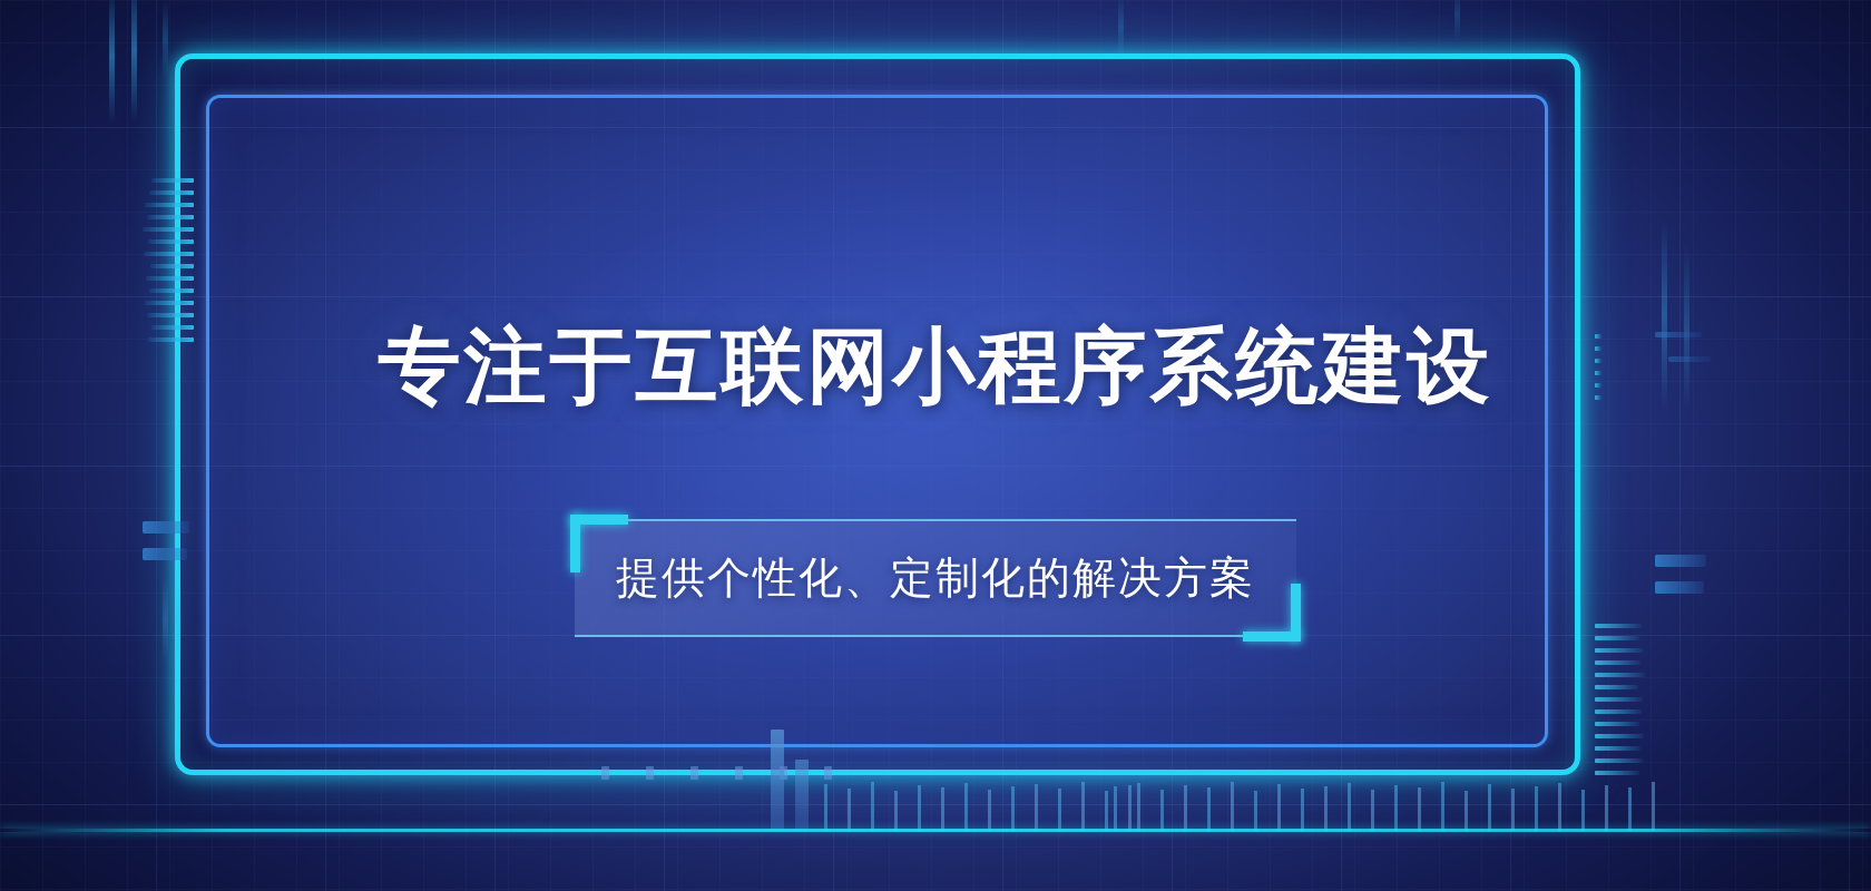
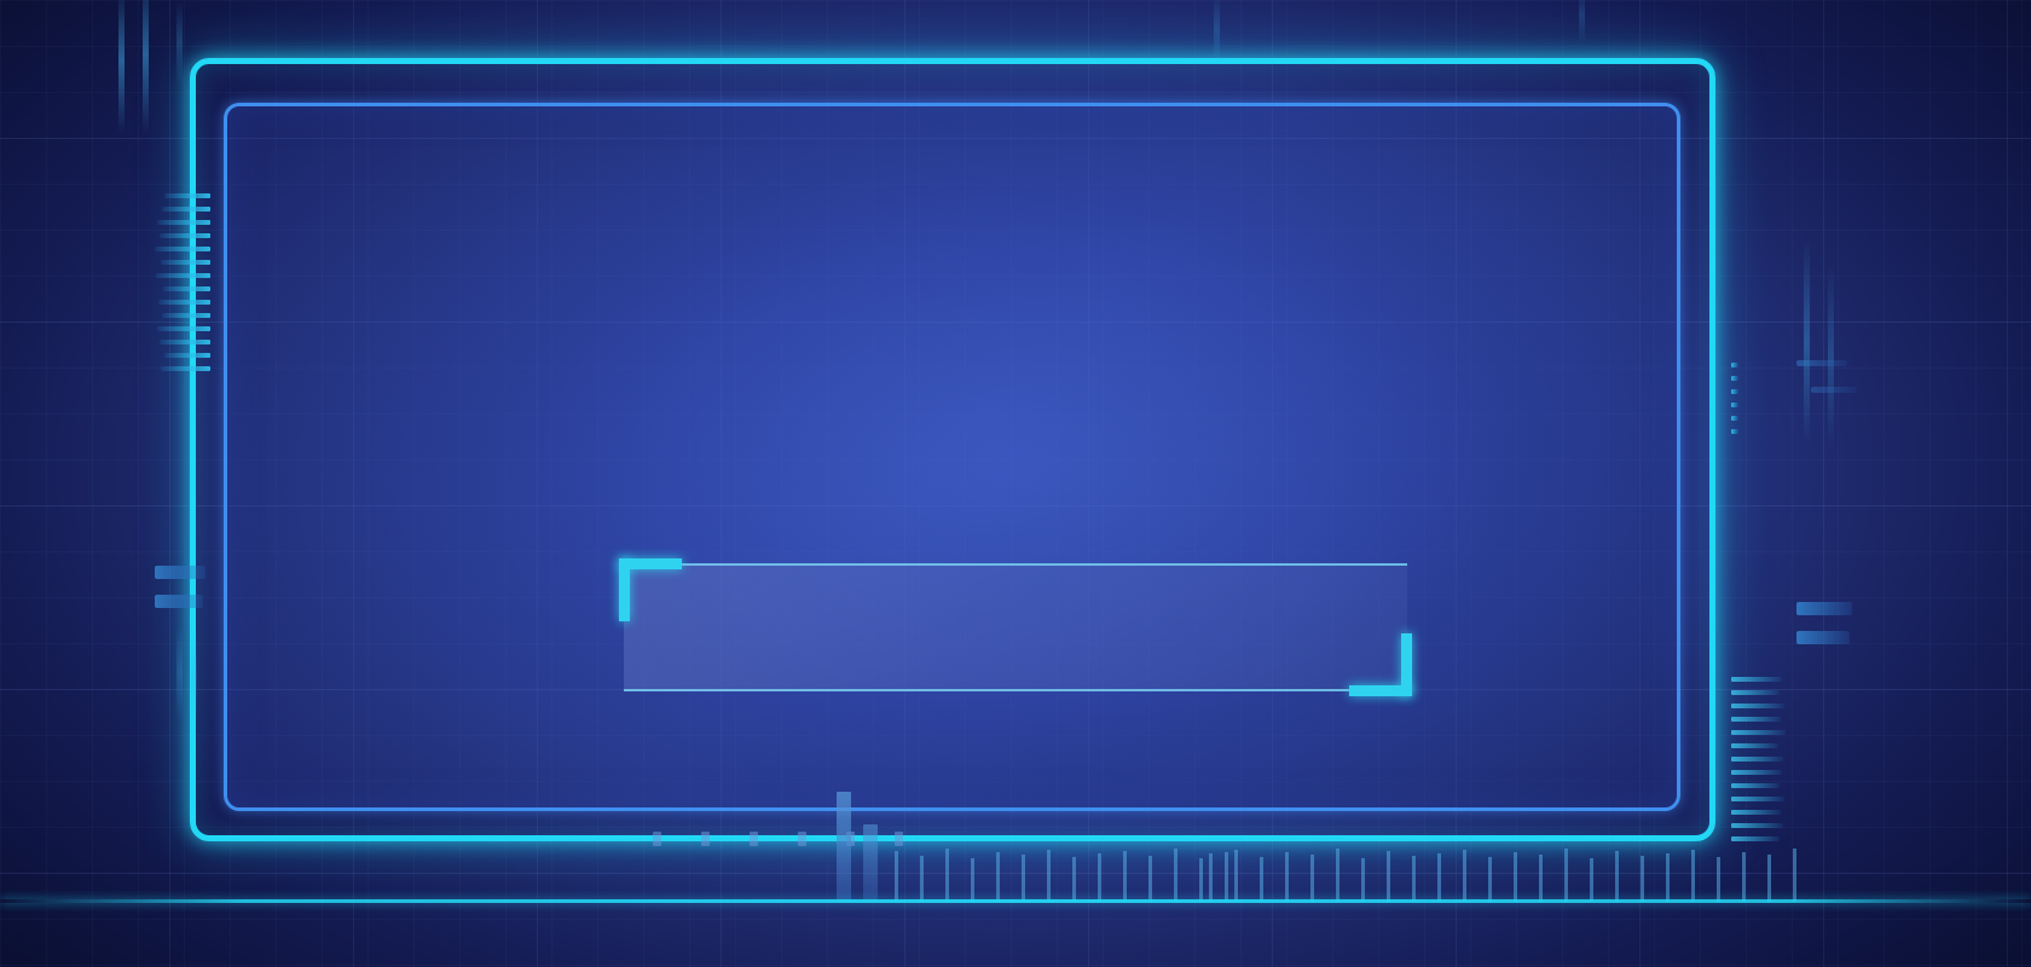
- 专注于互联网小程序系统建设
- 提供个性化、定制化的解决方案
